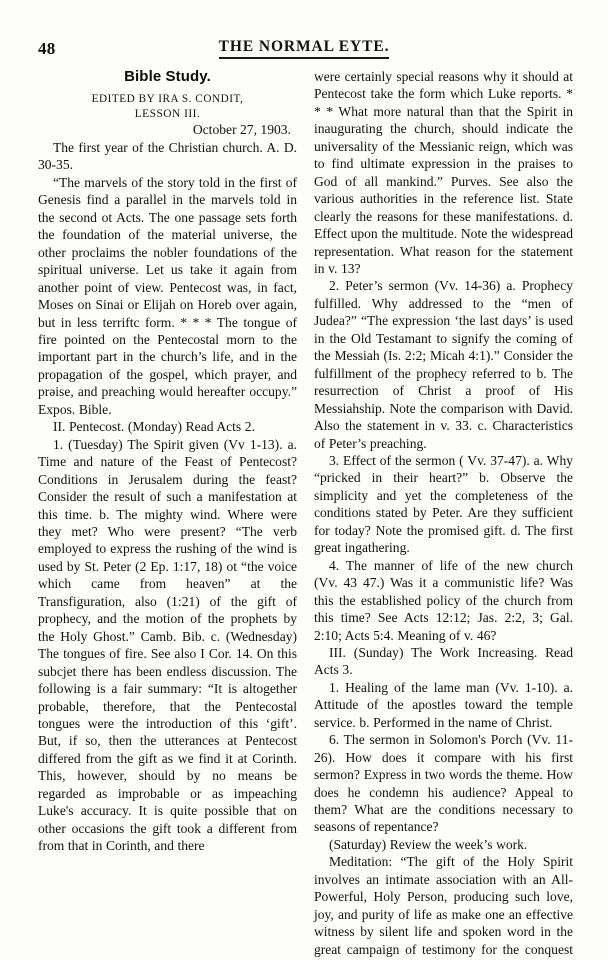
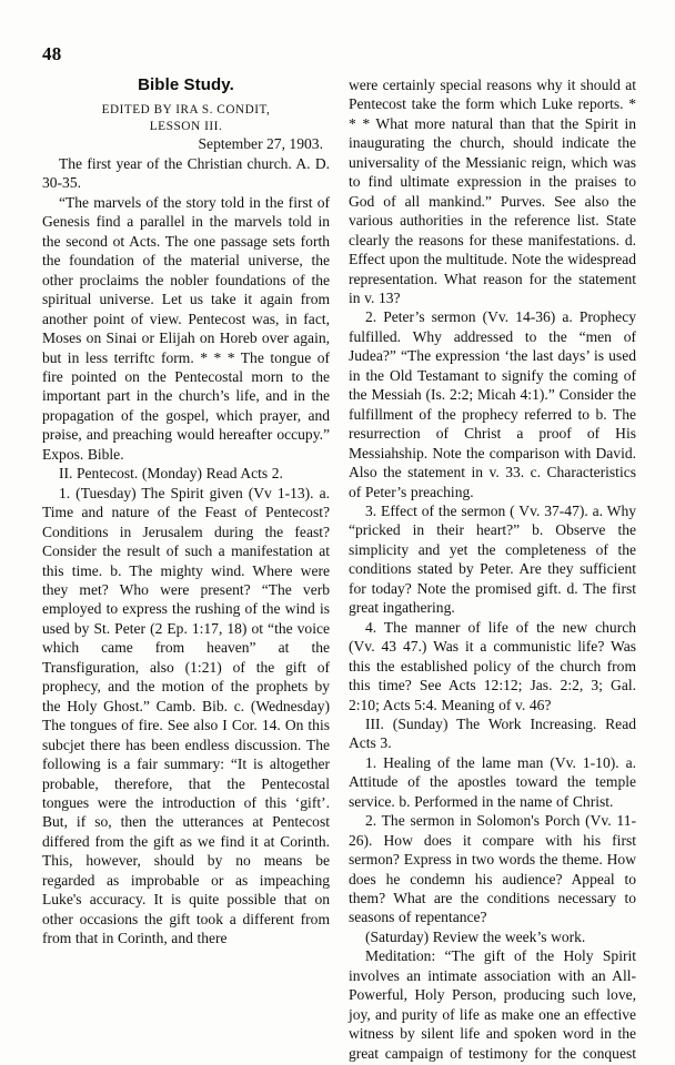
  48
- THE NORMAL EYTE.
  Bible Study.
  EDITED BY IRA S. CONDIT,
  LESSON III.
- October 27, 1903.
+ September 27, 1903.
  The first year of the Christian church. A. D. 30-35.
  “The marvels of the story told in the first of Genesis find a parallel in the marvels told in the second ot Acts. The one passage sets forth the foundation of the material universe, the other proclaims the nobler foundations of the spiritual universe. Let us take it again from another point of view. Pentecost was, in fact, Moses on Sinai or Elijah on Horeb over again, but in less terriftc form. * * * The tongue of fire pointed on the Pentecostal morn to the important part in the church’s life, and in the propagation of the gospel, which prayer, and prəise, and preaching would hereafter occupy.” Expos. Bible.
  II. Pentecost. (Monday) Read Acts 2.
  1. (Tuesday) The Spirit given (Vv 1-13). a. Time and nature of the Feast of Pentecost? Conditions in Jerusalem during the feast? Consider the result of such a manifestation at this time. b. The mighty wind. Where were they met? Who were present? “The verb employed to express the rushing of the wind is used by St. Peter (2 Ep. 1:17, 18) ot “the voice which came from heaven” at the Transfiguration, also (1:21) of the gift of prophecy, and the motion of the prophets by the Holy Ghost.” Camb. Bib. c. (Wednesday) The tongues of fire. See also I Cor. 14. On this subcjet there has been endless discussion. The following is a fair summary: “It is altogether probable, therefore, that the Pentecostal tongues were the introduction of this ‘gift’. But, if so, then the utterances at Pentecost differed from the gift as we find it at Corinth. This, however, should by no means be regarded as improbable or as impeaching Luke's accuracy. It is quite possible that on other occasions the gift took a different from from that in Corinth, and there
  were certainly special reasons why it should at Pentecost take the form which Luke reports. * * * What more natural than that the Spirit in inaugurating the church, should indicate the universality of the Messianic reign, which was to find ultimate expression in the praises to God of all mankind.” Purves. See also the various authorities in the reference list. State clearly the reasons for these manifestations. d. Effect upon the multitude. Note the widespread representation. What reason for the statement in v. 13?
  2. Peter’s sermon (Vv. 14-36) a. Prophecy fulfilled. Why addressed to the “men of Judea?” “The expression ‘the last days’ is used in the Old Testamant to signify the coming of the Messiah (Is. 2:2; Micah 4:1).” Consider the fulfillment of the prophecy referred to b. The resurrection of Christ a proof of His Messiahship. Note the comparison with David. Also the statement in v. 33. c. Characteristics of Peter’s preaching.
  3. Effect of the sermon ( Vv. 37-47). a. Why “pricked in their heart?” b. Observe the simplicity and yet the completeness of the conditions stated by Peter. Are they sufficient for today? Note the promised gift. d. The first great ingathering.
  4. The manner of life of the new church (Vv. 43 47.) Was it a communistic life? Was this the established policy of the church from this time? See Acts 12:12; Jas. 2:2, 3; Gal. 2:10; Acts 5:4. Meaning of v. 46?
  III. (Sunday) The Work Increasing. Read Acts 3.
  1. Healing of the lame man (Vv. 1-10). a. Attitude of the apostles toward the temple service. b. Performed in the name of Christ.
- 6. The sermon in Solomon's Porch (Vv. 11-26). How does it compare with his first sermon? Express in two words the theme. How does he condemn his audience? Appeal to them? What are the conditions necessary to seasons of repentance?
+ 2. The sermon in Solomon's Porch (Vv. 11-26). How does it compare with his first sermon? Express in two words the theme. How does he condemn his audience? Appeal to them? What are the conditions necessary to seasons of repentance?
  (Saturday) Review the week’s work.
  Meditation: “The gift of the Holy Spirit involves an intimate association with an All-Powerful, Holy Person, producing such love, joy, and purity of life as make one an effective witness by silent life and spoken word in the great campaign of testimony for the conquest
